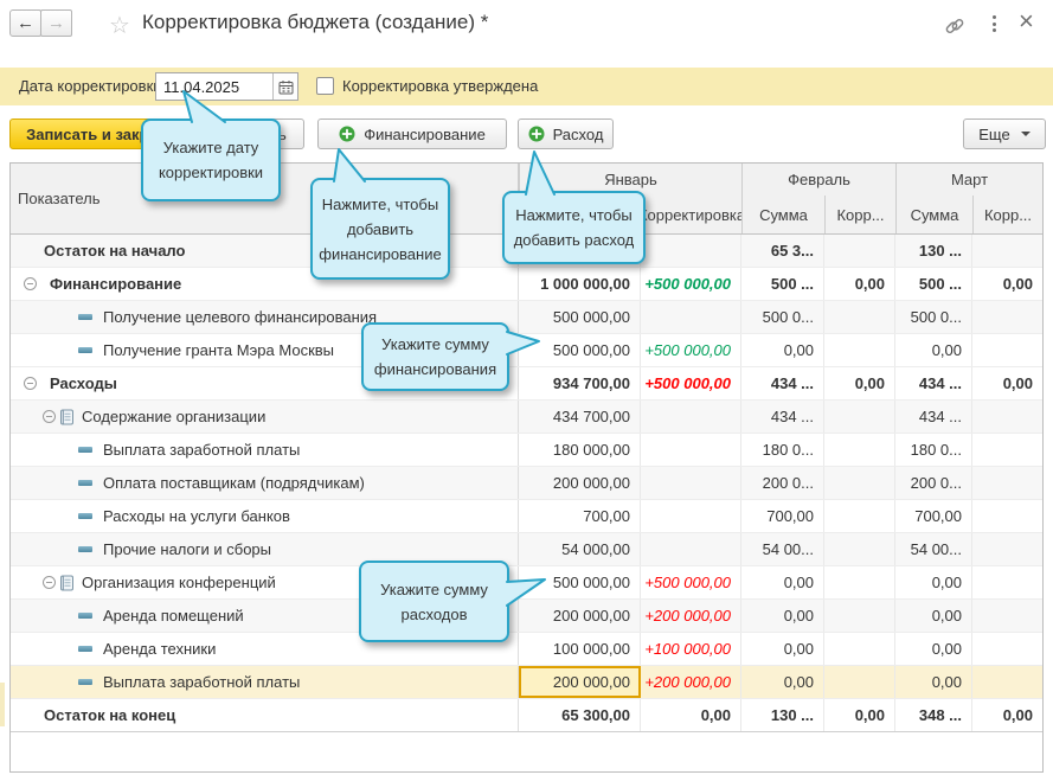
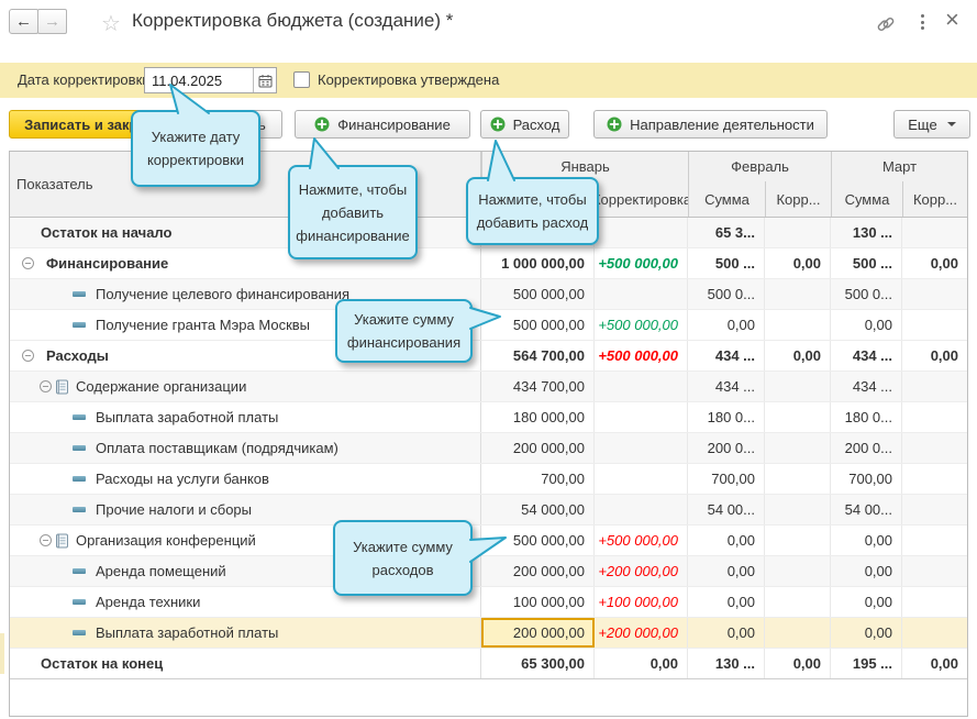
  ←
  →
  ☆
  Корректировка бюджета (создание) *
  ×
  Дата корректировк
  11.04.2025
  Корректировка утверждена
  Записать и зак
  Финансирование
  Расход
+ Направление деятельности
  Еще
  Показатель
  Январь
  орректировка
  Февраль
  Сумма
  Корр...
  Март
  Сумма
  Корр...
  Остаток на начало
  65 3...
  130 ...
  Финансирование
  1 000 000,00
  +500 000,00
  500 ...
  0,00
  500 ...
  0,00
  Получение целевого финансирования
  500 000,00
  500 0...
  500 0...
  Получение гранта Мэра Москвы
  500 000,00
  +500 000,00
  0,00
  0,00
  Расходы
- 934 700,00
+ 564 700,00
  +500 000,00
  434 ...
  0,00
  434 ...
  0,00
  Содержание организации
  434 700,00
  434 ...
  434 ...
  Выплата заработной платы
  180 000,00
  180 0...
  180 0...
  Оплата поставщикам (подрядчикам)
  200 000,00
  200 0...
  200 0...
  Расходы на услуги банков
  700,00
  700,00
  700,00
  Прочие налоги и сборы
  54 000,00
  54 00...
  54 00...
  Организация конференций
  500 000,00
  +500 000,00
  0,00
  0,00
  Аренда помещений
  200 000,00
  +200 000,00
  0,00
  0,00
  Аренда техники
  100 000,00
  +100 000,00
  0,00
  0,00
  Выплата заработной платы
  200 000,00
  +200 000,00
  0,00
  0,00
  Остаток на конец
  65 300,00
  0,00
  130 ...
  0,00
- 348 ...
+ 195 ...
  0,00
  Укажите дату корректировки
  Нажмите, чтобы добавить финансирование
  Нажмите, чтобы добавить расход
  Укажите сумму финансирования
  Укажите сумму расходов
